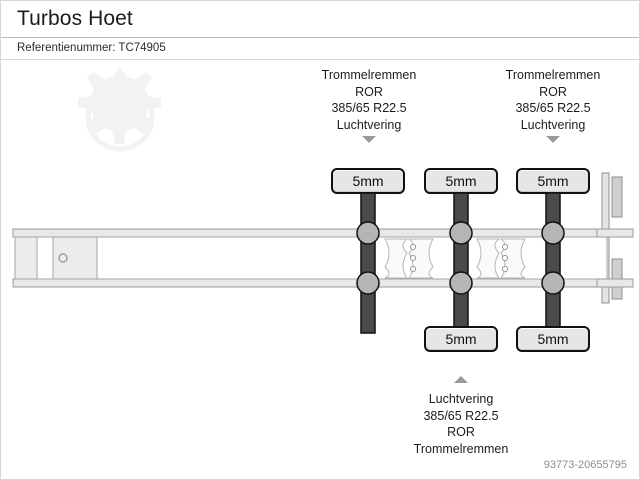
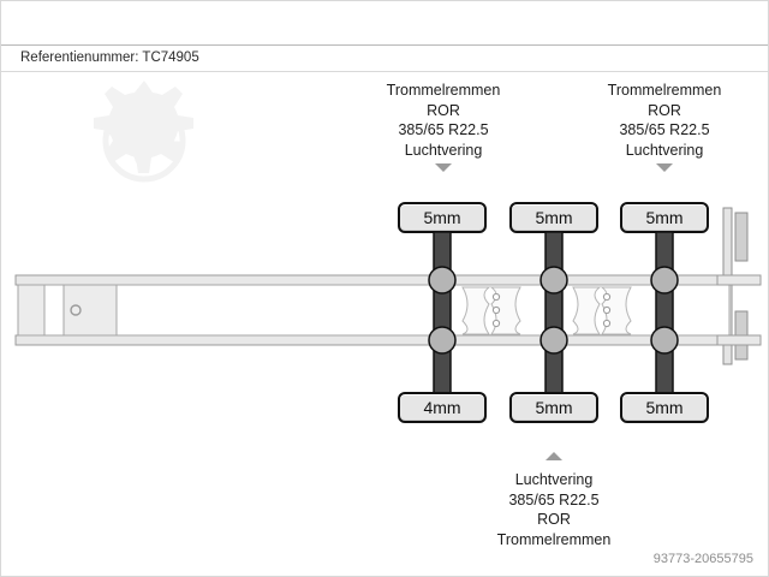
- Turbos Hoet
  Referentienummer: TC74905
  Trommelremmen
  ROR
  385/65 R22.5
  Luchtvering
  Trommelremmen
  ROR
  385/65 R22.5
  Luchtvering
  5mm
  5mm
  5mm
+ 4mm
  5mm
  5mm
  Luchtvering
  385/65 R22.5
  ROR
  Trommelremmen
  93773-20655795
